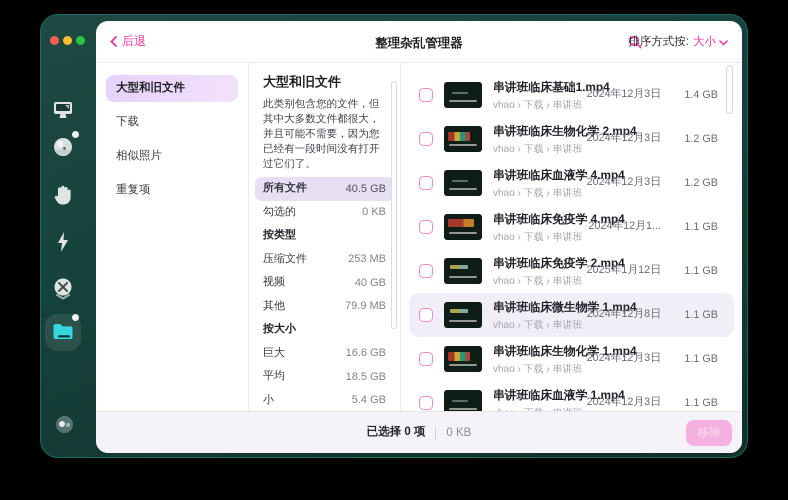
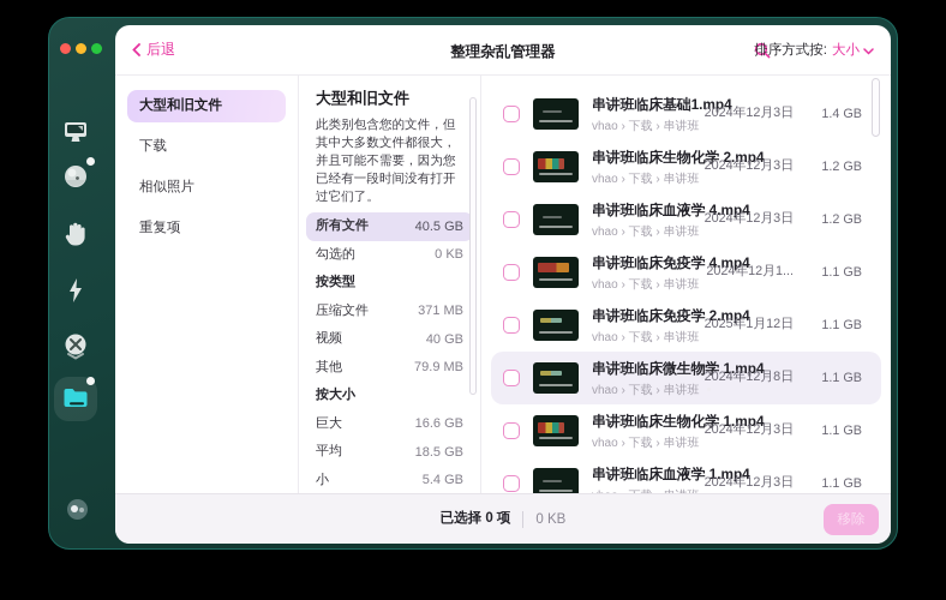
  后退
  整理杂乱管理器
  排序方式按:
  大小
  大型和旧文件
  下载
  相似照片
  重复项
  大型和旧文件
  此类别包含您的文件，但其中大多数文件都很大，并且可能不需要，因为您已经有一段时间没有打开过它们了。
  所有文件
  40.5 GB
  勾选的
  0 KB
  按类型
  压缩文件
- 253 MB
+ 371 MB
  视频
  40 GB
  其他
  79.9 MB
  按大小
  巨大
  16.6 GB
  平均
  18.5 GB
  小
  5.4 GB
  串讲班临床基础1.mp4
  vhao › 下载 › 串讲班
  2024年12月3日
  1.4 GB
  串讲班临床生物化学 2.mp4
  vhao › 下载 › 串讲班
  2024年12月3日
  1.2 GB
  串讲班临床血液学 4.mp4
  vhao › 下载 › 串讲班
  2024年12月3日
  1.2 GB
  串讲班临床免疫学 4.mp4
  vhao › 下载 › 串讲班
  2024年12月1...
  1.1 GB
  串讲班临床免疫学 2.mp4
  vhao › 下载 › 串讲班
  2025年1月12日
  1.1 GB
  串讲班临床微生物学 1.mp4
  vhao › 下载 › 串讲班
  2024年12月8日
  1.1 GB
  串讲班临床生物化学 1.mp4
  vhao › 下载 › 串讲班
  2024年12月3日
  1.1 GB
  串讲班临床血液学 1.mp4
  2024年12月3日
  1.1 GB
  已选择 0 项
  0 KB
  移除
